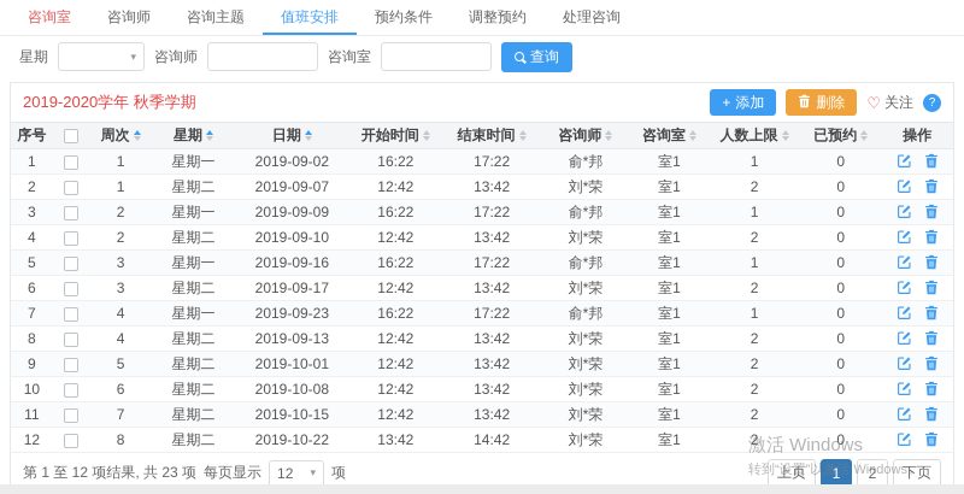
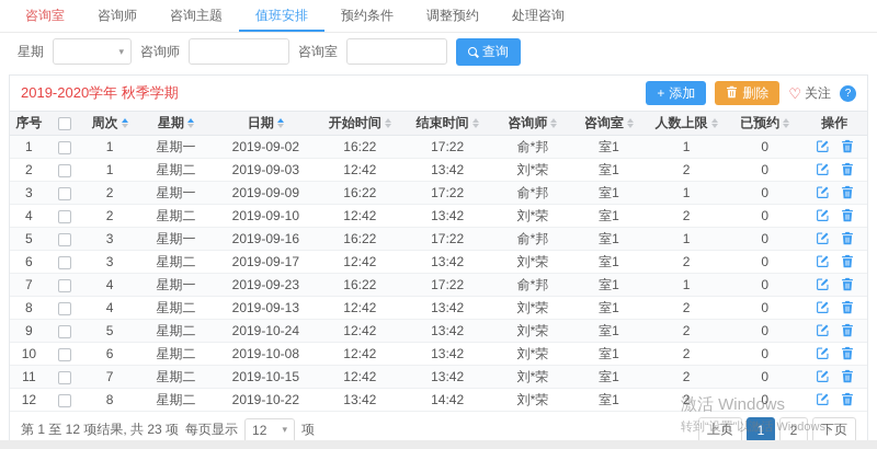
  咨询室
  咨询师
  咨询主题
  值班安排
  预约条件
  调整预约
  处理咨询
  星期
  ▾
  咨询师
  咨询室
  查询
  2019-2020学年 秋季学期
  +
  添加
  删除
  ♡
  关注
  ?
  序号		周次	星期	日期	开始时间	结束时间	咨询师	咨询室	人数上限	已预约	操作
  1		1	星期一	2019-09-02	16:22	17:22	俞*邦	室1	1	0
- 2		1	星期二	2019-09-07	12:42	13:42	刘*荣	室1	2	0
+ 2		1	星期二	2019-09-03	12:42	13:42	刘*荣	室1	2	0
  3		2	星期一	2019-09-09	16:22	17:22	俞*邦	室1	1	0
  4		2	星期二	2019-09-10	12:42	13:42	刘*荣	室1	2	0
  5		3	星期一	2019-09-16	16:22	17:22	俞*邦	室1	1	0
  6		3	星期二	2019-09-17	12:42	13:42	刘*荣	室1	2	0
  7		4	星期一	2019-09-23	16:22	17:22	俞*邦	室1	1	0
  8		4	星期二	2019-09-13	12:42	13:42	刘*荣	室1	2	0
- 9		5	星期二	2019-10-01	12:42	13:42	刘*荣	室1	2	0
+ 9		5	星期二	2019-10-24	12:42	13:42	刘*荣	室1	2	0
  10		6	星期二	2019-10-08	12:42	13:42	刘*荣	室1	2	0
  11		7	星期二	2019-10-15	12:42	13:42	刘*荣	室1	2	0
  12		8	星期二	2019-10-22	13:42	14:42	刘*荣	室1	2	0
  第 1 至 12 项结果, 共 23 项
  每页显示
  12
  ▾
  项
  上页
  1
  2
  下页
  激活 Windows
  转到“设置”以激活 Windows。
